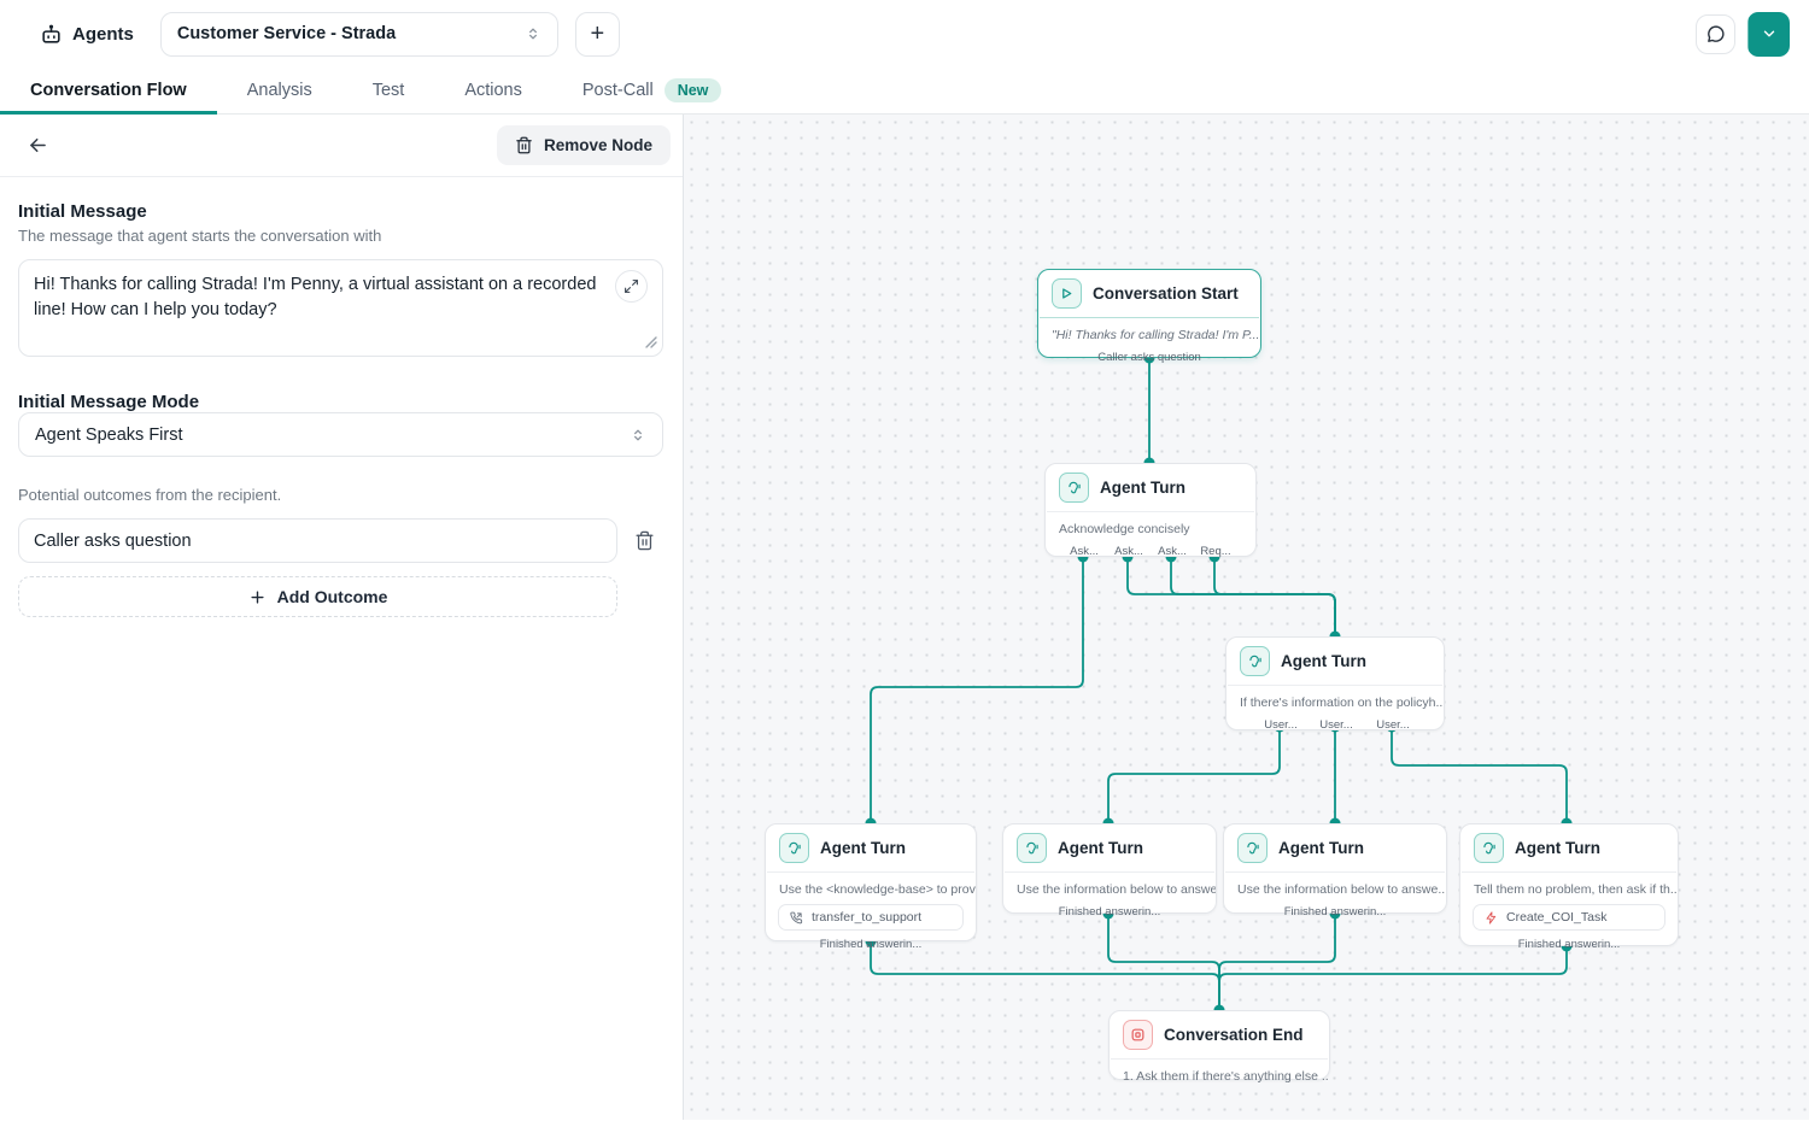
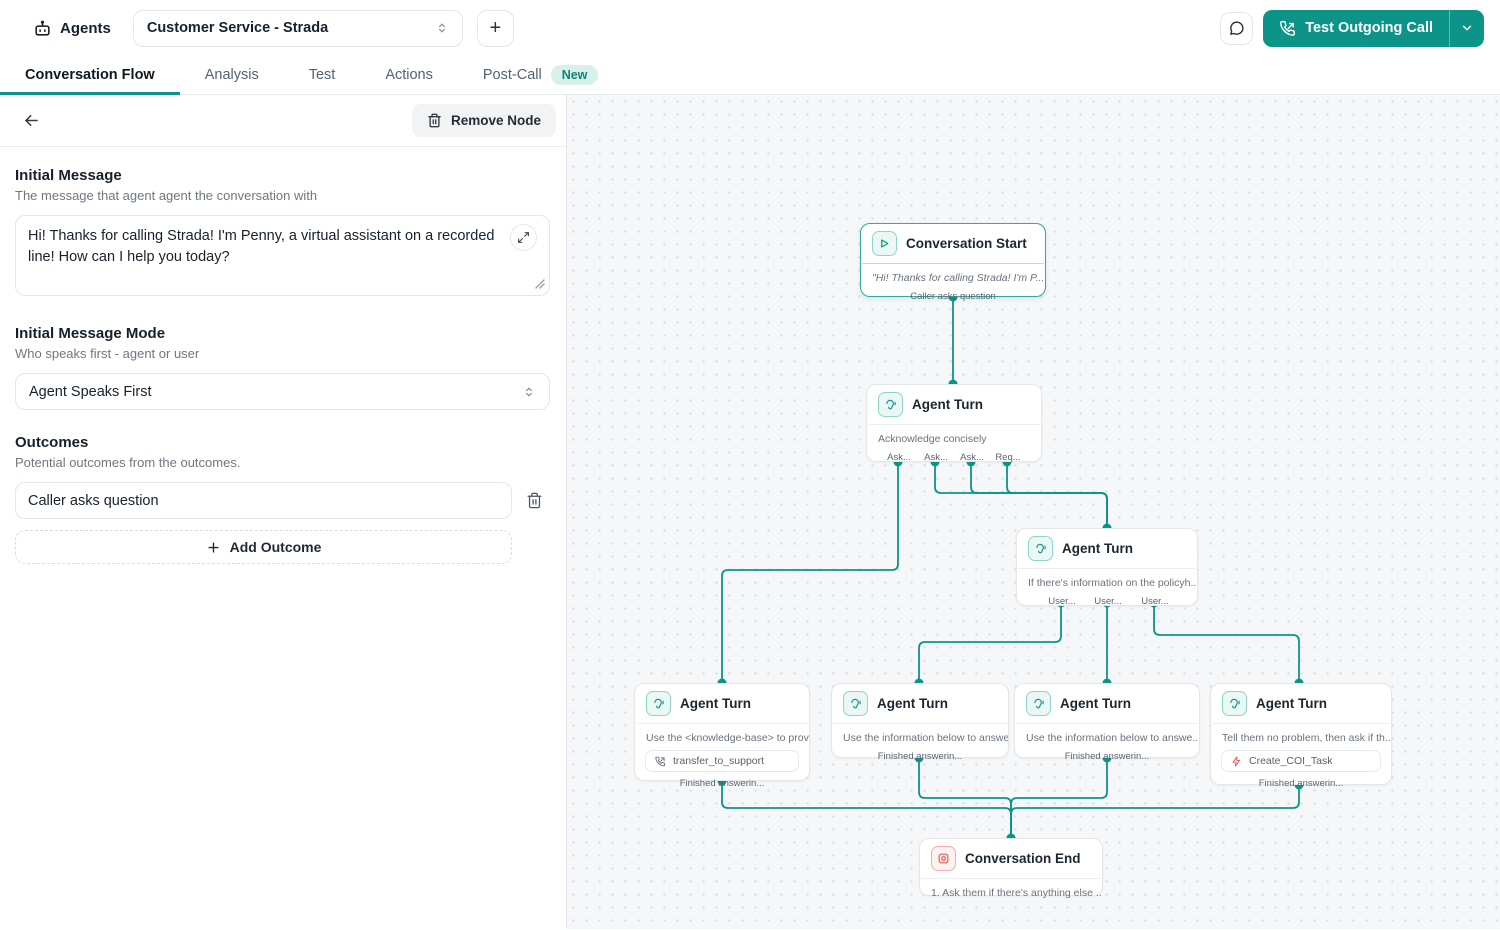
  Agents
  Customer Service - Strada
  +
+ Test Outgoing Call
  Conversation Flow
  Analysis
  Test
  Actions
  Post-Call
  New
  Remove Node
  Initial Message
- The message that agent starts the conversation with
+ The message that agent agent the conversation with
  Initial Message Mode
+ Who speaks first - agent or user
  Agent Speaks First
+ Outcomes
- Potential outcomes from the recipient.
+ Potential outcomes from the outcomes.
  Caller asks question
  Add Outcome
  Conversation Start
  "Hi! Thanks for calling Strada! I'm P...
  Caller asks question
  Agent Turn
  Acknowledge concisely
  Ask...
  Ask...
  Ask...
  Req...
  Agent Turn
  If there's information on the policyh..
  User...
  User...
  User...
  Agent Turn
  Use the <knowledge-base> to prov
  transfer_to_support
  Finished answerin...
  Agent Turn
  Use the information below to answe
  Finished answerin...
  Agent Turn
  Use the information below to answe..
  Finished answerin...
  Agent Turn
  Tell them no problem, then ask if th..
  Create_COI_Task
  Finished answerin...
  Conversation End
  1. Ask them if there's anything else ..
